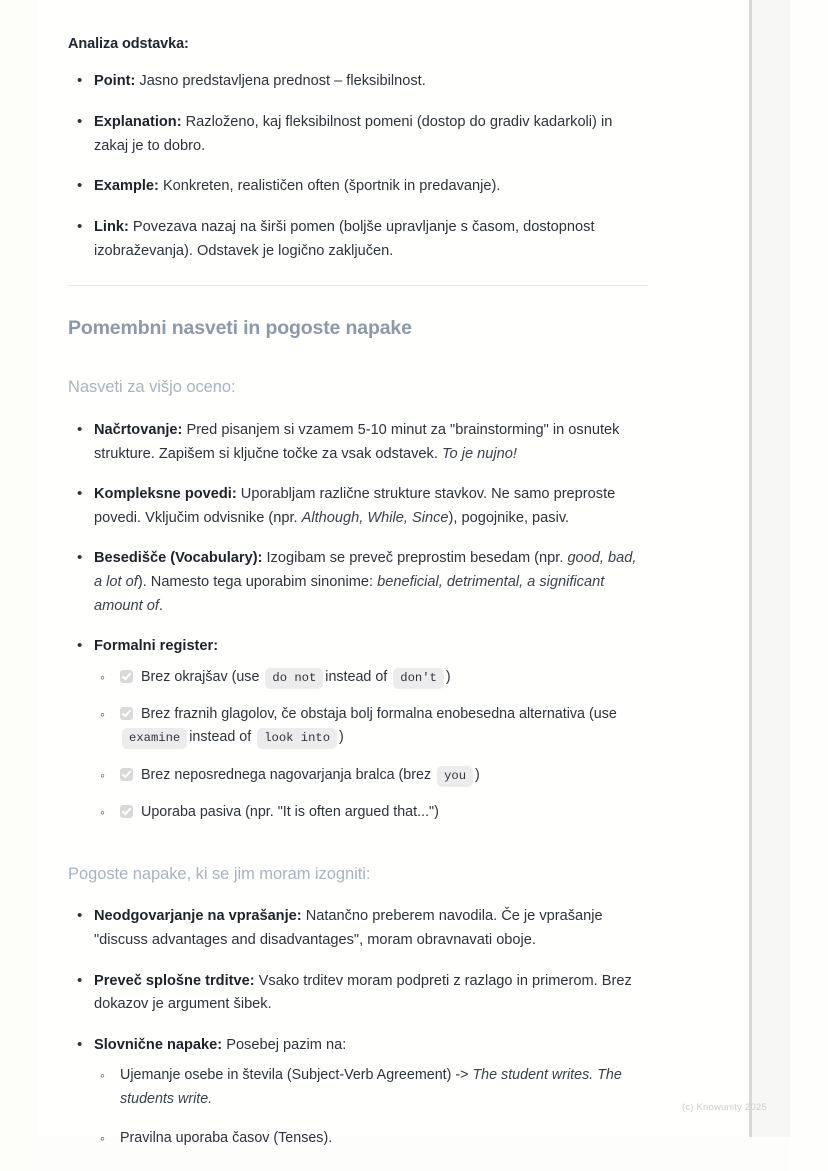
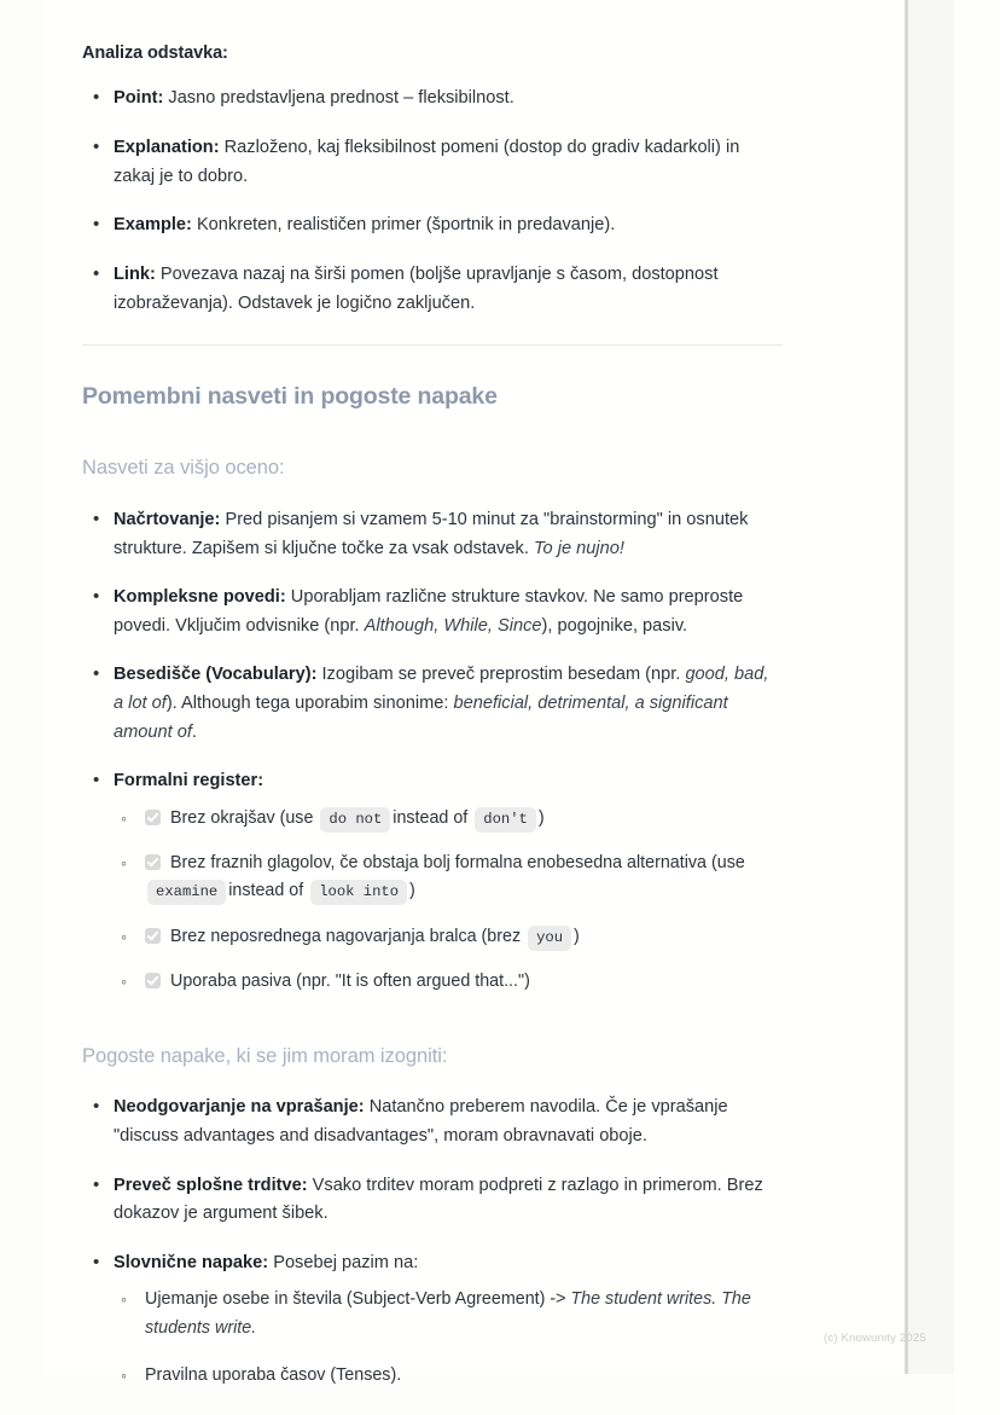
  Analiza odstavka:
  Point: Jasno predstavljena prednost – fleksibilnost.
  Explanation: Razloženo, kaj fleksibilnost pomeni (dostop do gradiv kadarkoli) in zakaj je to dobro.
- Example: Konkreten, realističen often (športnik in predavanje).
+ Example: Konkreten, realističen primer (športnik in predavanje).
  Link: Povezava nazaj na širši pomen (boljše upravljanje s časom, dostopnost izobraževanja). Odstavek je logično zaključen.
  Pomembni nasveti in pogoste napake
  Nasveti za višjo oceno:
  Načrtovanje: Pred pisanjem si vzamem 5-10 minut za "brainstorming" in osnutek strukture. Zapišem si ključne točke za vsak odstavek. To je nujno!
  Kompleksne povedi: Uporabljam različne strukture stavkov. Ne samo preproste povedi. Vključim odvisnike (npr. Although, While, Since), pogojnike, pasiv.
- Besedišče (Vocabulary): Izogibam se preveč preprostim besedam (npr. good, bad, a lot of). Namesto tega uporabim sinonime: beneficial, detrimental, a significant amount of.
+ Besedišče (Vocabulary): Izogibam se preveč preprostim besedam (npr. good, bad, a lot of). Although tega uporabim sinonime: beneficial, detrimental, a significant amount of.
  Formalni register:
  Brez okrajšav (use do not instead of don't )
  Brez fraznih glagolov, če obstaja bolj formalna enobesedna alternativa (use examine instead of look into )
  Brez neposrednega nagovarjanja bralca (brez you )
  Uporaba pasiva (npr. "It is often argued that...")
  Pogoste napake, ki se jim moram izogniti:
  Neodgovarjanje na vprašanje: Natančno preberem navodila. Če je vprašanje "discuss advantages and disadvantages", moram obravnavati oboje.
  Preveč splošne trditve: Vsako trditev moram podpreti z razlago in primerom. Brez dokazov je argument šibek.
  Slovnične napake: Posebej pazim na:
  Ujemanje osebe in števila (Subject-Verb Agreement) -> The student writes. The students write.
  Pravilna uporaba časov (Tenses).
  (c) Knowunity 2025
